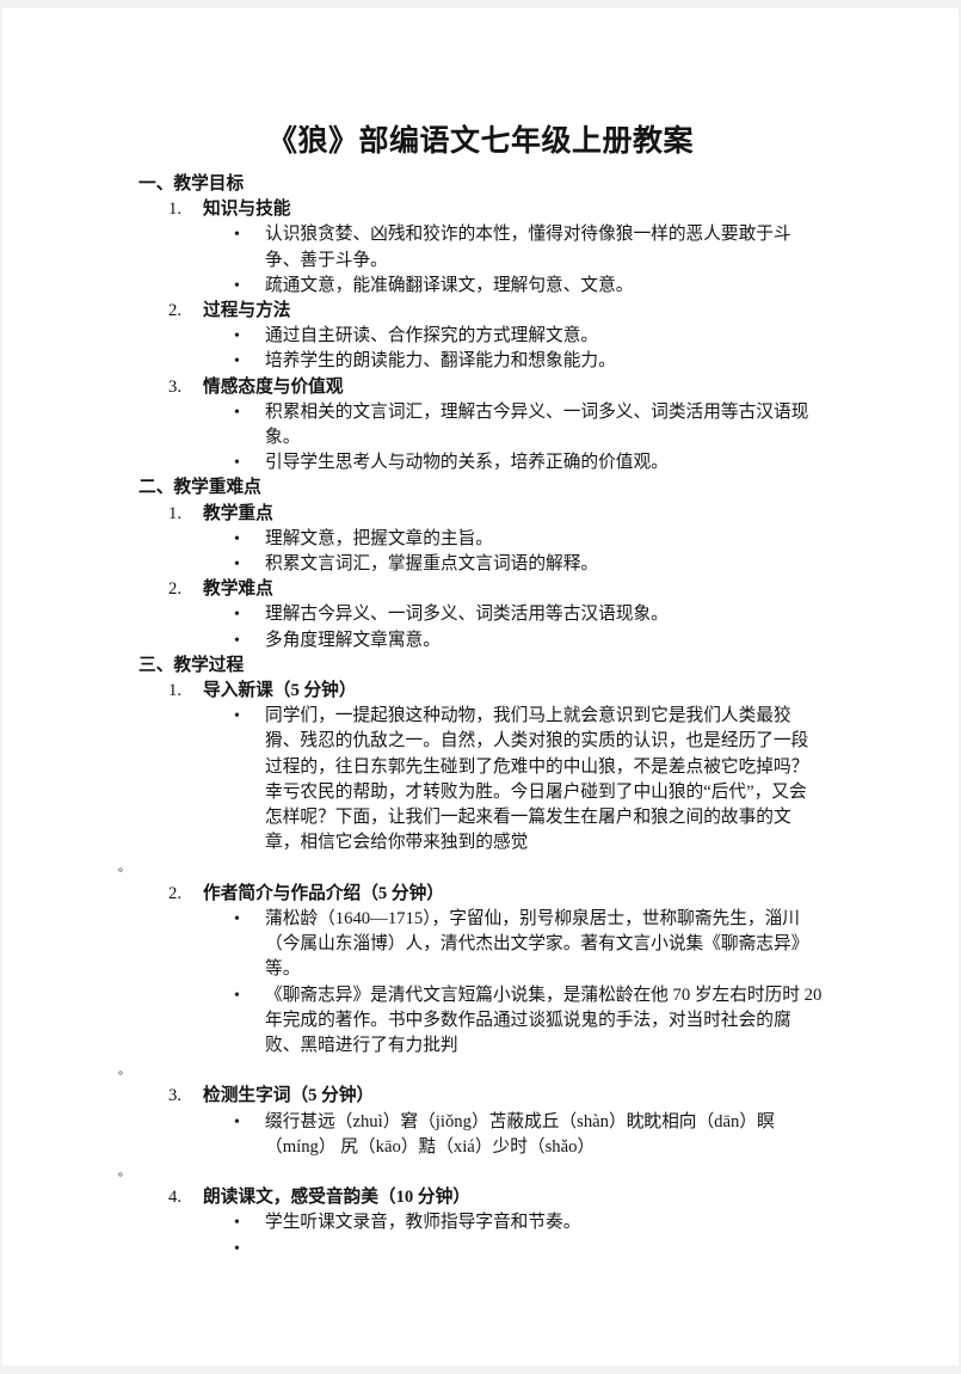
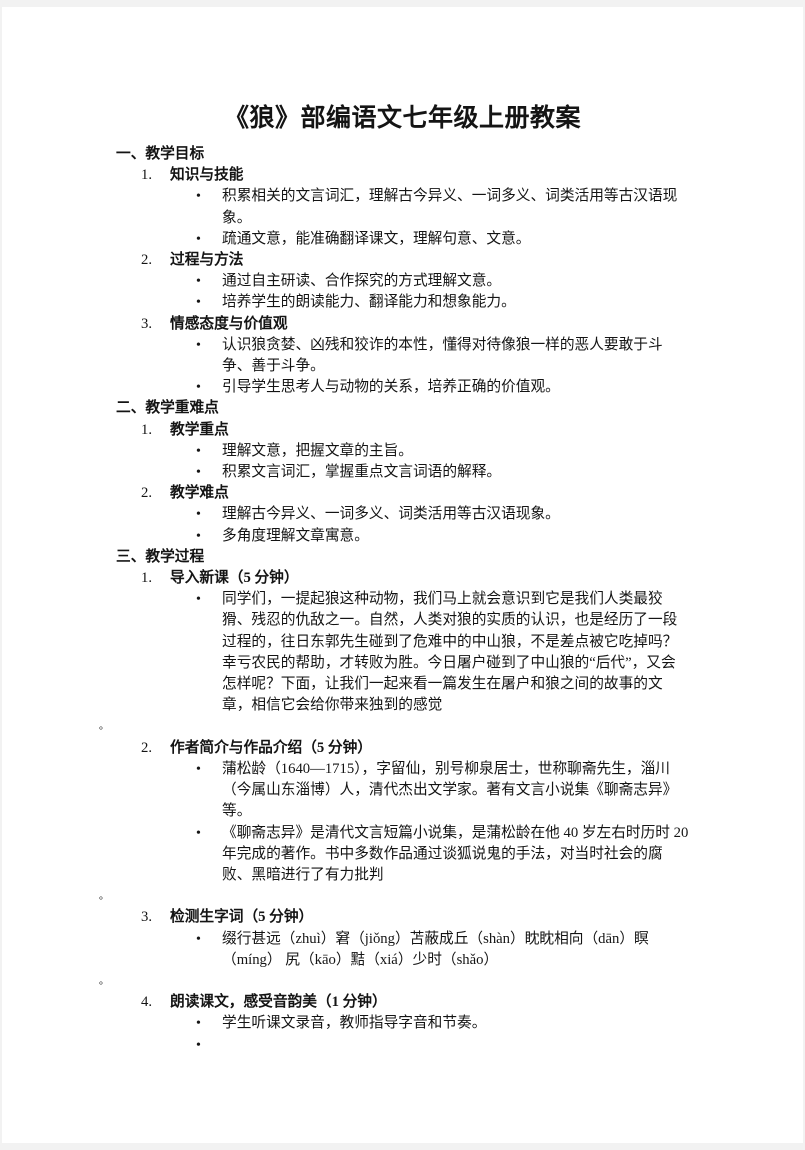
  《狼》部编语文七年级上册教案
  一、教学目标
  1. 知识与技能
  •
- 认识狼贪婪、凶残和狡诈的本性，懂得对待像狼一样的恶人要敢于斗争、善于斗争。
+ 积累相关的文言词汇，理解古今异义、一词多义、词类活用等古汉语现象。
  •
  疏通文意，能准确翻译课文，理解句意、文意。
  2. 过程与方法
  •
  通过自主研读、合作探究的方式理解文意。
  •
  培养学生的朗读能力、翻译能力和想象能力。
  3. 情感态度与价值观
  •
- 积累相关的文言词汇，理解古今异义、一词多义、词类活用等古汉语现象。
+ 认识狼贪婪、凶残和狡诈的本性，懂得对待像狼一样的恶人要敢于斗争、善于斗争。
  •
  引导学生思考人与动物的关系，培养正确的价值观。
  二、教学重难点
  1. 教学重点
  •
  理解文意，把握文章的主旨。
  •
  积累文言词汇，掌握重点文言词语的解释。
  2. 教学难点
  •
  理解古今异义、一词多义、词类活用等古汉语现象。
  •
  多角度理解文章寓意。
  三、教学过程
  1. 导入新课（5 分钟）
  •
  同学们，一提起狼这种动物，我们马上就会意识到它是我们人类最狡猾、残忍的仇敌之一。自然，人类对狼的实质的认识，也是经历了一段过程的，往日东郭先生碰到了危难中的中山狼，不是差点被它吃掉吗？幸亏农民的帮助，才转败为胜。今日屠户碰到了中山狼的“后代”，又会怎样呢？下面，让我们一起来看一篇发生在屠户和狼之间的故事的文章，相信它会给你带来独到的感觉
  。
  2. 作者简介与作品介绍（5 分钟）
  •
  蒲松龄（1640—1715），字留仙，别号柳泉居士，世称聊斋先生，淄川（今属山东淄博）人，清代杰出文学家。著有文言小说集《聊斋志异》等。
  •
- 《聊斋志异》是清代文言短篇小说集，是蒲松龄在他 70 岁左右时历时 20 年完成的著作。书中多数作品通过谈狐说鬼的手法，对当时社会的腐败、黑暗进行了有力批判
+ 《聊斋志异》是清代文言短篇小说集，是蒲松龄在他 40 岁左右时历时 20 年完成的著作。书中多数作品通过谈狐说鬼的手法，对当时社会的腐败、黑暗进行了有力批判
  。
  3. 检测生字词（5 分钟）
  •
  缀行甚远（zhuì）窘（jiǒng）苫蔽成丘（shàn）眈眈相向（dān）瞑（míng） 尻（kāo）黠（xiá）少时（shǎo）
  。
- 4. 朗读课文，感受音韵美（10 分钟）
+ 4. 朗读课文，感受音韵美（1 分钟）
  •
  学生听课文录音，教师指导字音和节奏。
  •
